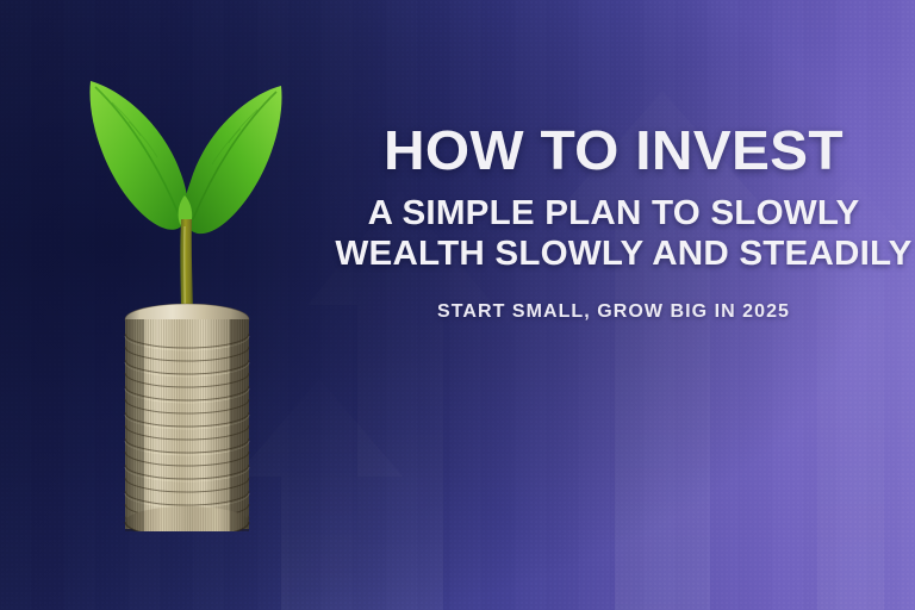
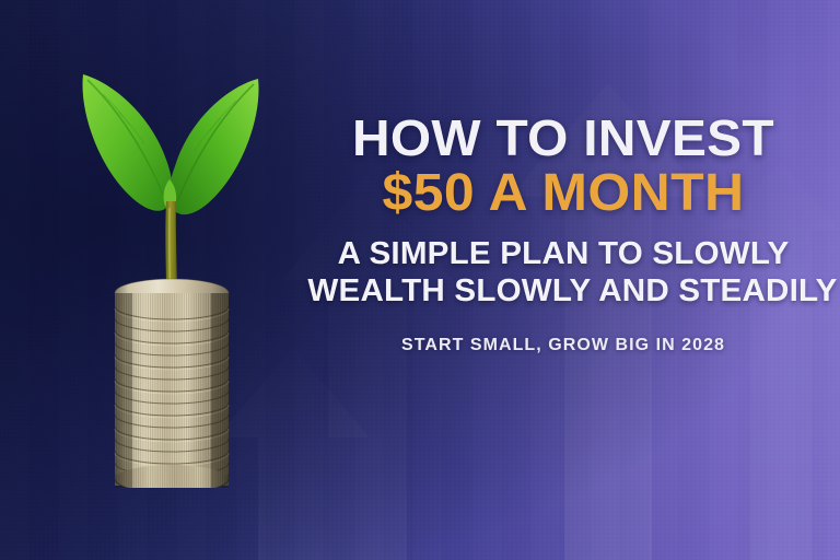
  HOW TO INVEST
+ $50 A MONTH
  A SIMPLE PLAN TO SLOWLY
  WEALTH SLOWLY AND STEADILY
- START SMALL, GROW BIG IN 2025
+ START SMALL, GROW BIG IN 2028
